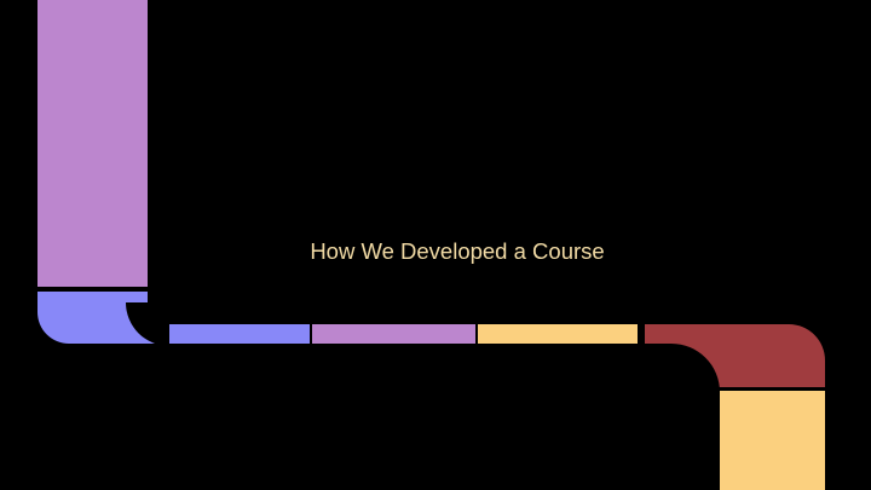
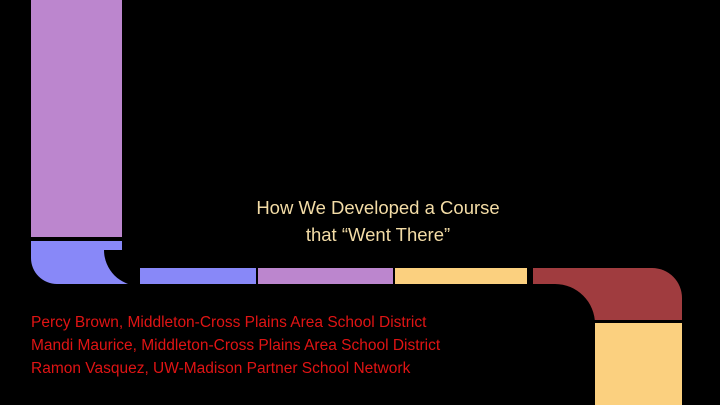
  How We Developed a Course
+ that “Went There”
+ Percy Brown, Middleton-Cross Plains Area School District
+ Mandi Maurice, Middleton-Cross Plains Area School District
+ Ramon Vasquez, UW-Madison Partner School Network
